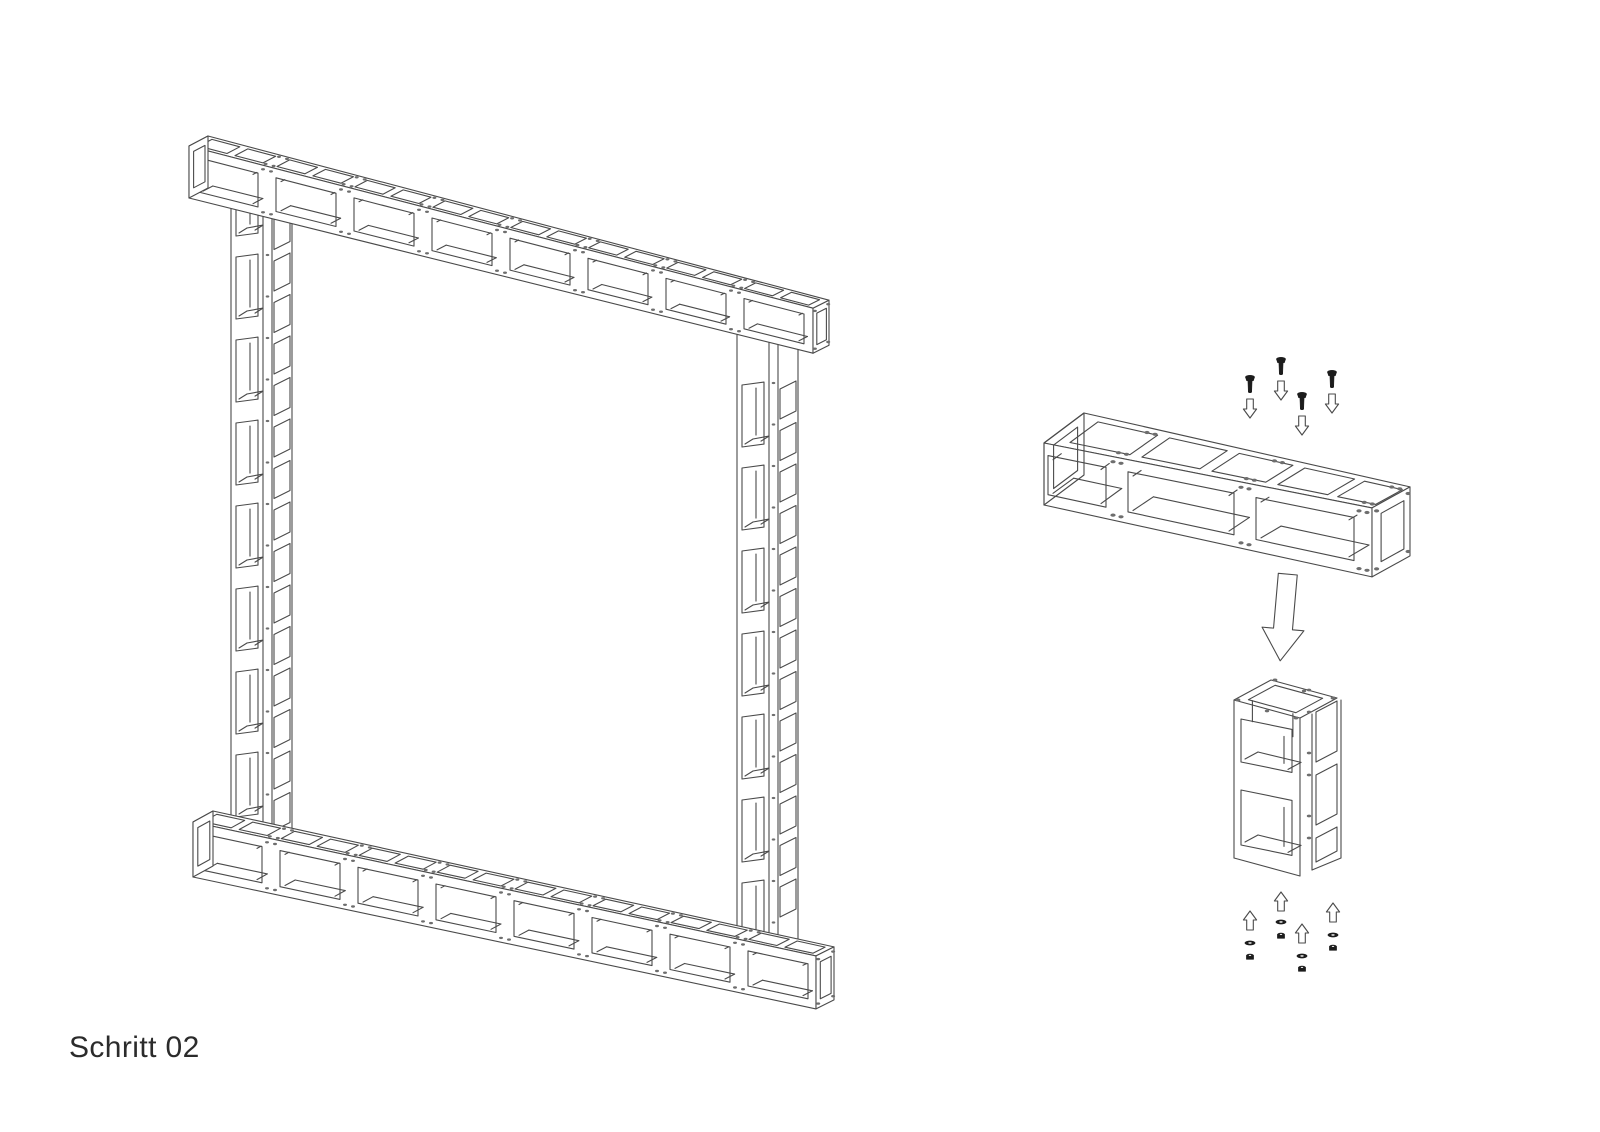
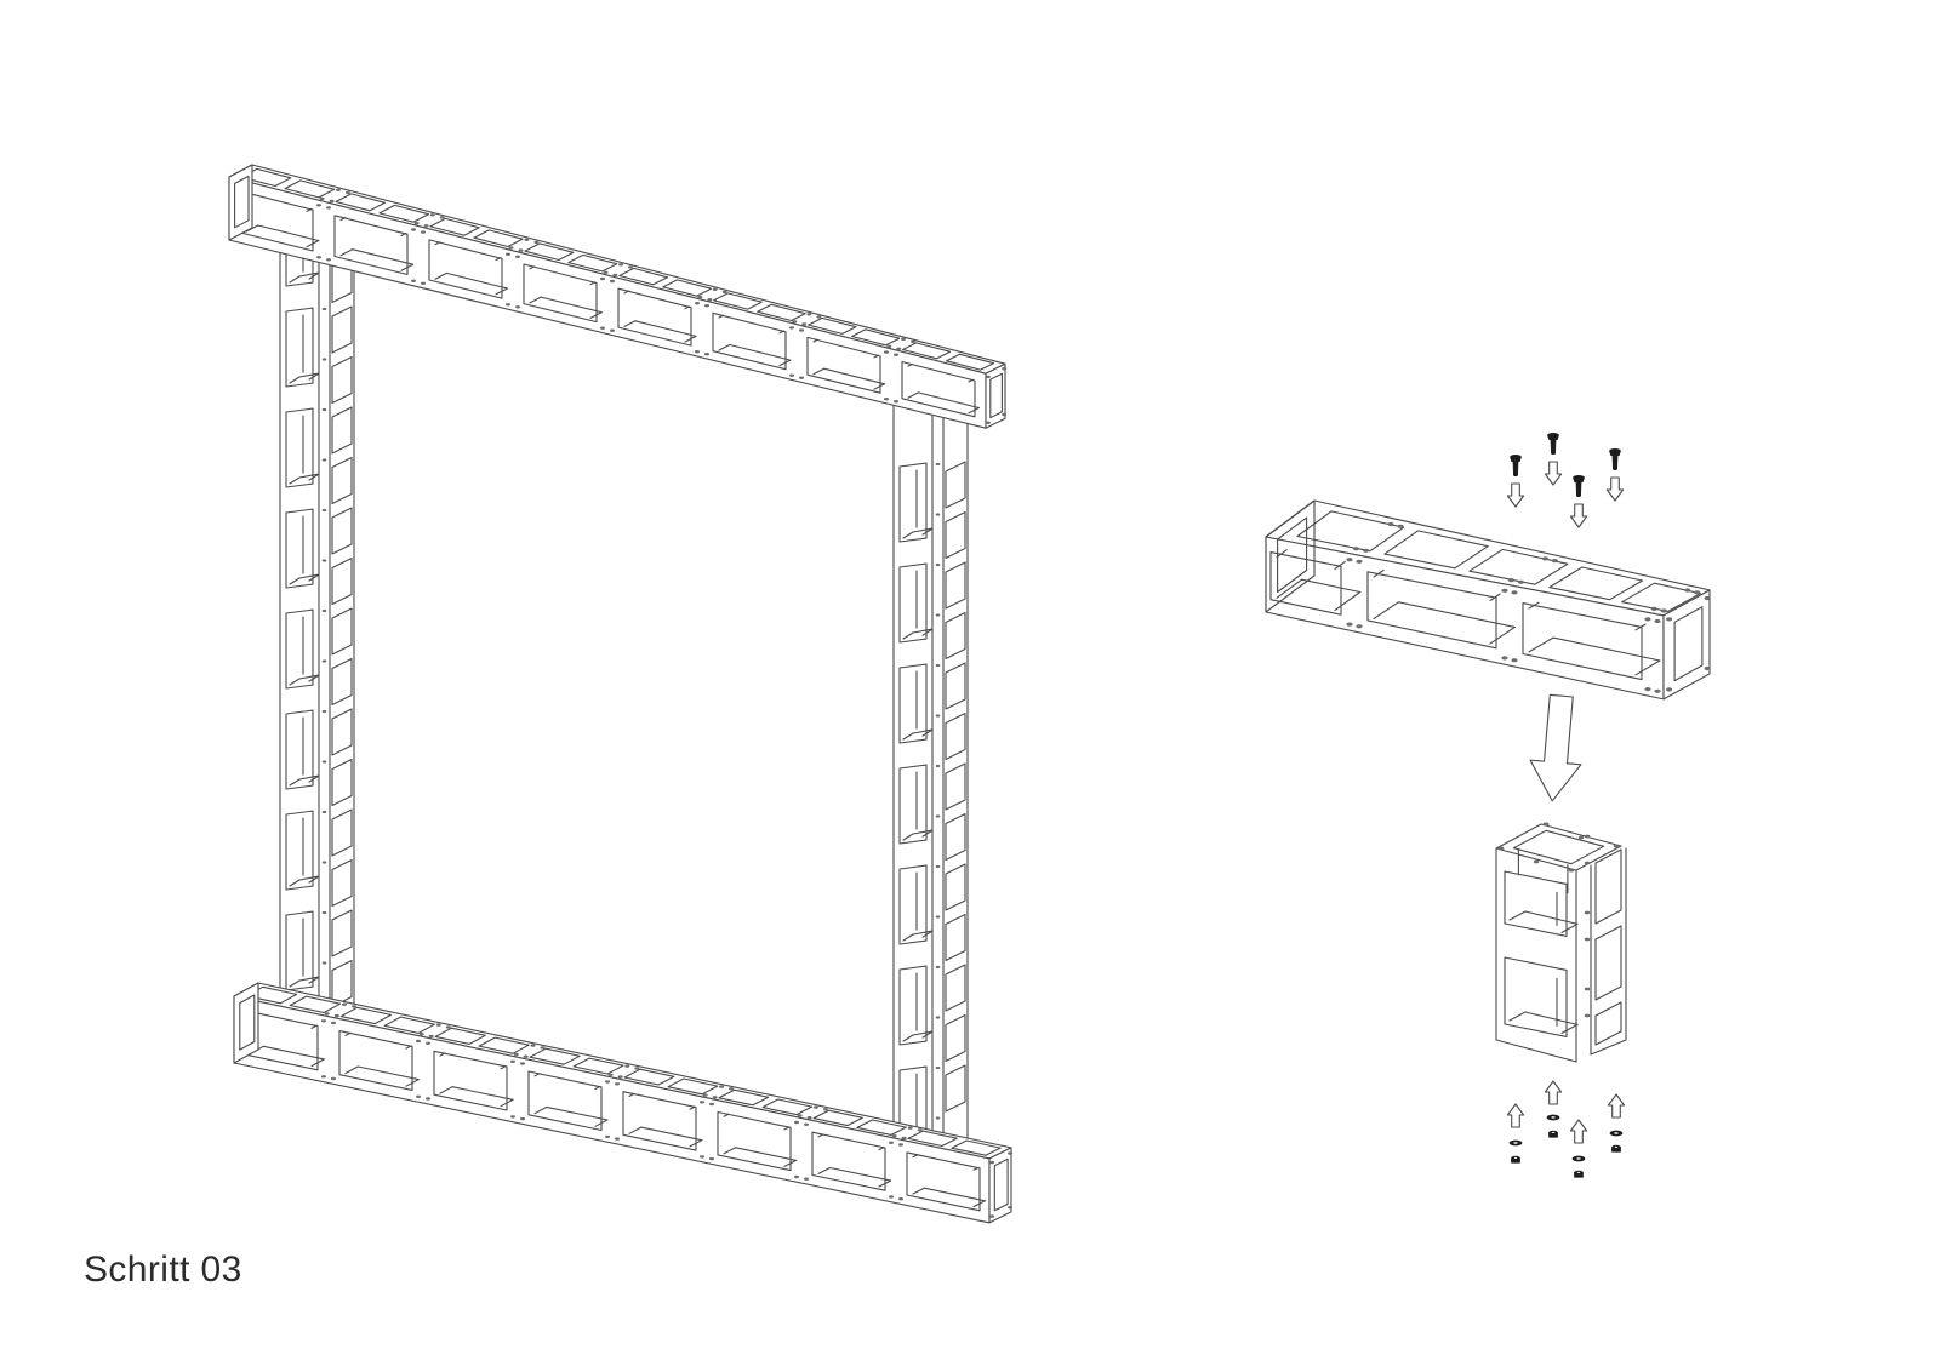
- Schritt 02
+ Schritt 03
